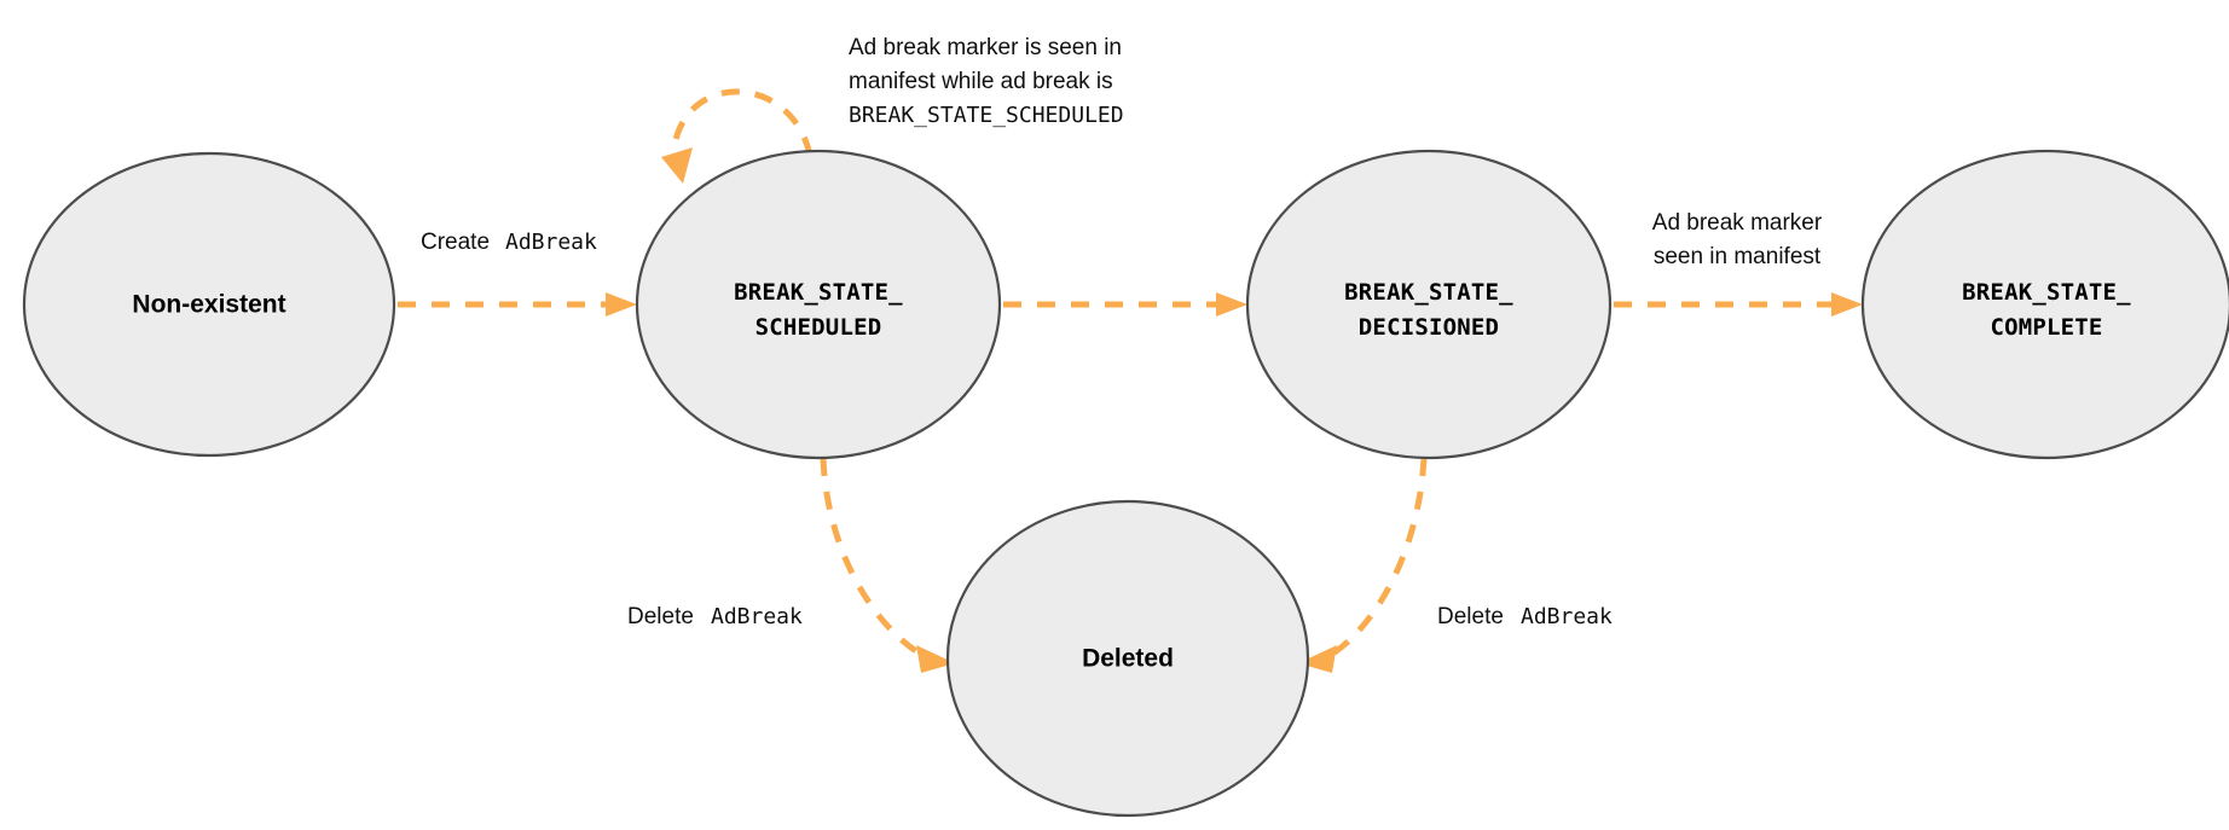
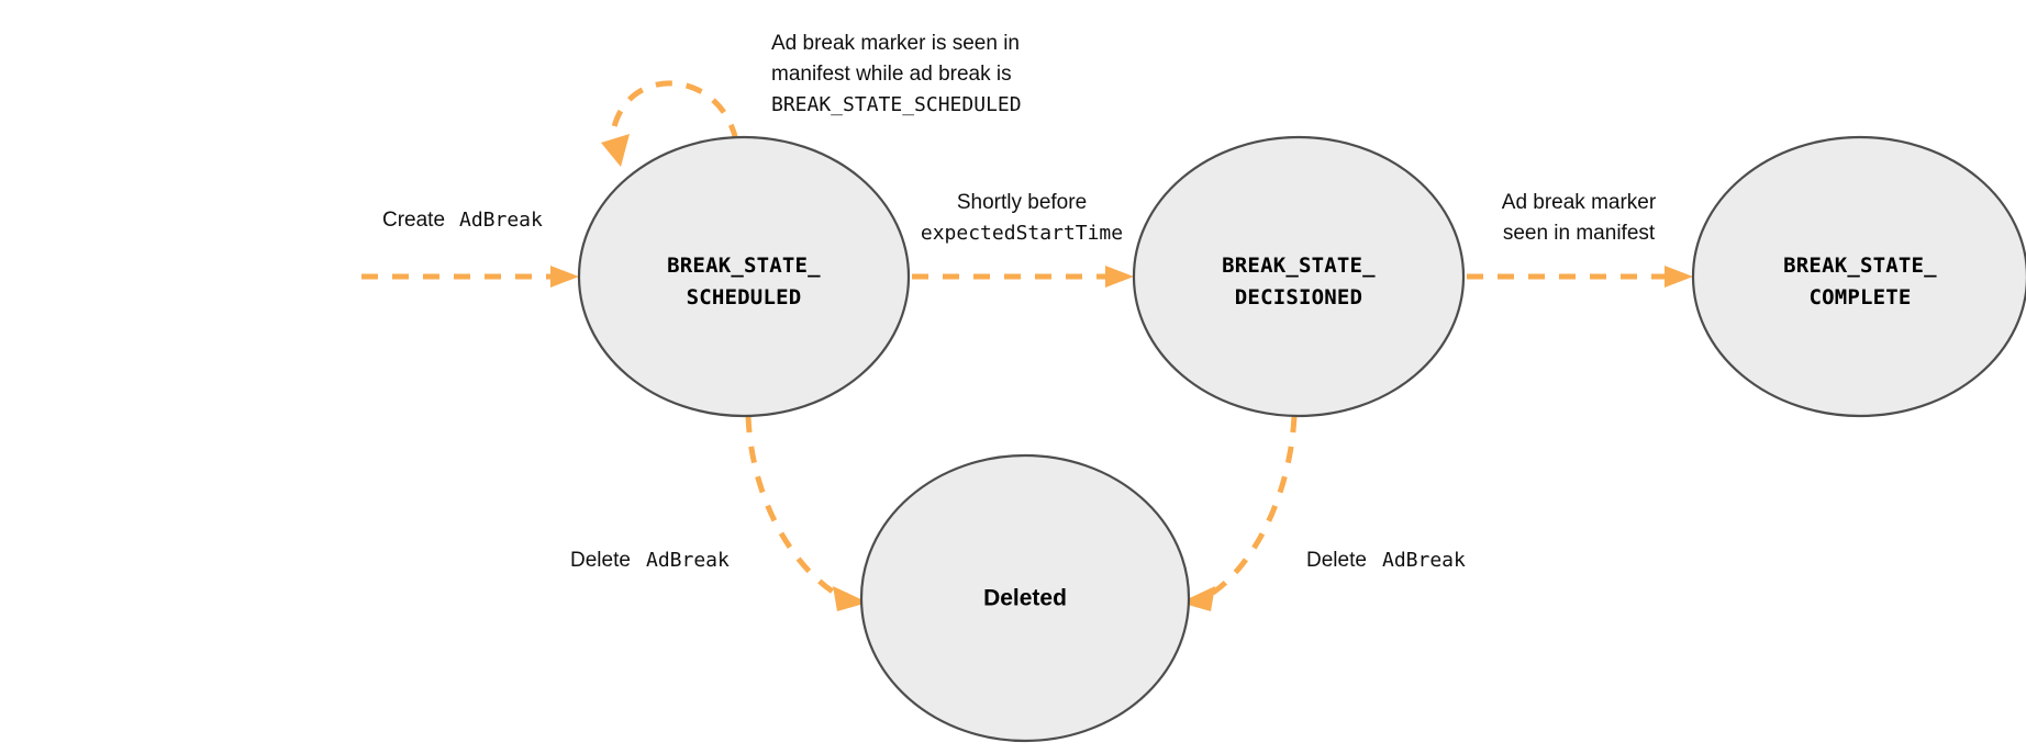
- Non-existent
  BREAK_STATE_
  SCHEDULED
  BREAK_STATE_
  DECISIONED
  BREAK_STATE_
  COMPLETE
  Deleted
  Create
  AdBreak
  Ad break marker is seen in
  manifest while ad break is
  BREAK_STATE_SCHEDULED
+ Shortly before
+ expectedStartTime
  Ad break marker
  seen in manifest
  Delete
  AdBreak
  Delete
  AdBreak
